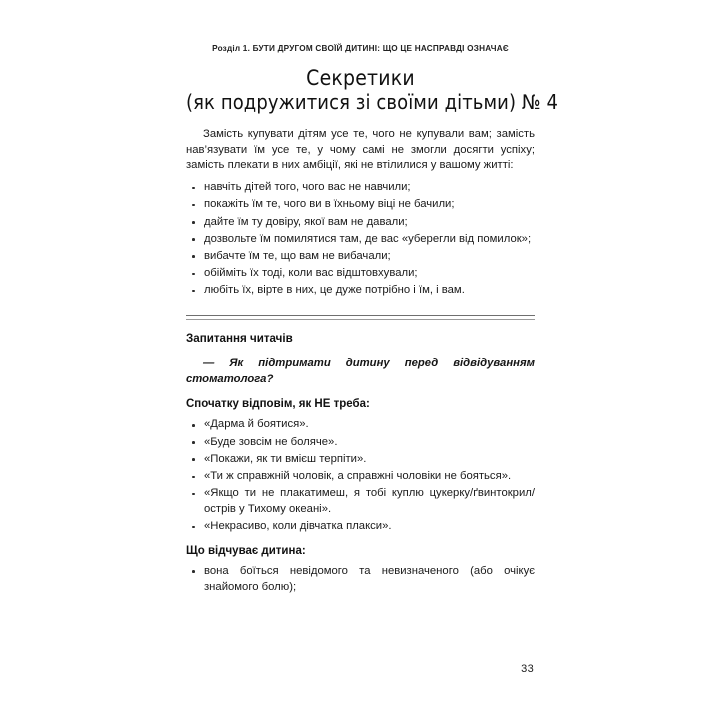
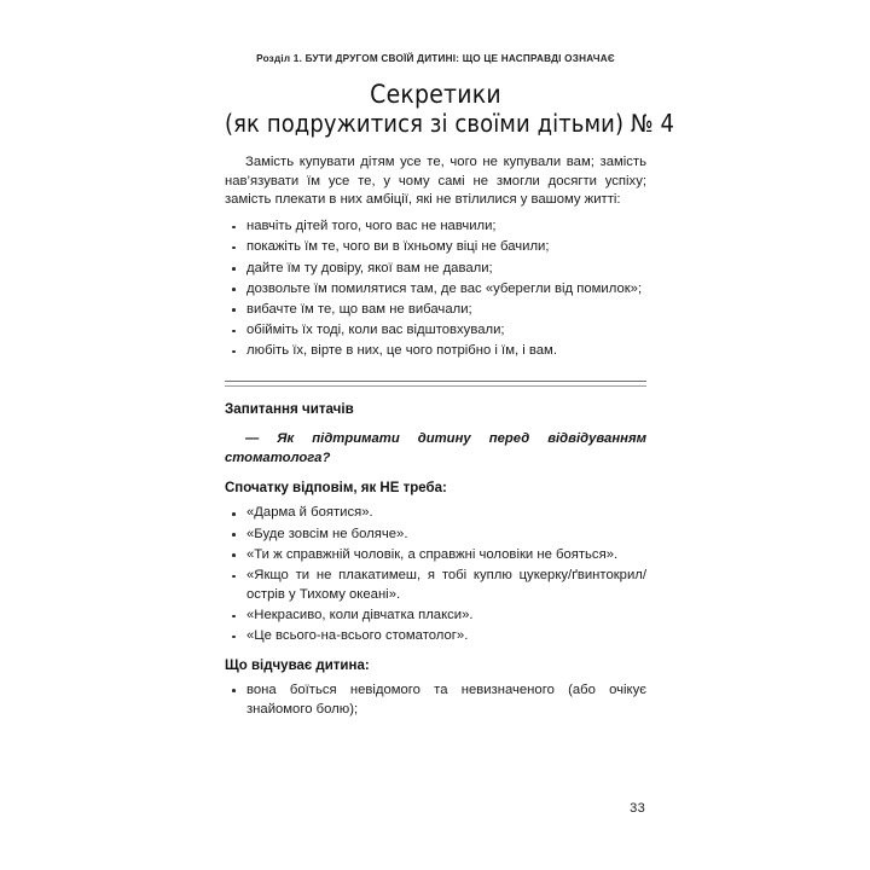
  Розділ 1. БУТИ ДРУГОМ СВОЇЙ ДИТИНІ: ЩО ЦЕ НАСПРАВДІ ОЗНАЧАЄ
  Секретики
  (як подружитися зі своїми дітьми) № 4
  Замість купувати дітям усе те, чого не купували вам; замість нав’язувати їм усе те, у чому самі не змогли досягти успіху; замість плекати в них амбіції, які не втілилися у вашому житті:
  навчіть дітей того, чого вас не навчили;
  покажіть їм те, чого ви в їхньому віці не бачили;
  дайте їм ту довіру, якої вам не давали;
  дозвольте їм помилятися там, де вас «уберегли від помилок»;
  вибачте їм те, що вам не вибачали;
  обійміть їх тоді, коли вас відштовхували;
- любіть їх, вірте в них, це дуже потрібно і їм, і вам.
+ любіть їх, вірте в них, це чого потрібно і їм, і вам.
  Запитання читачів
  — Як підтримати дитину перед відвідуванням стоматолога?
  Спочатку відповім, як НЕ треба:
  «Дарма й боятися».
  «Буде зовсім не боляче».
- «Покажи, як ти вмієш терпіти».
  «Ти ж справжній чоловік, а справжні чоловіки не бояться».
  «Якщо ти не плакатимеш, я тобі куплю цукерку/ґвинтокрил/острів у Тихому океані».
  «Некрасиво, коли дівчатка плакси».
+ «Це всього-на-всього стоматолог».
  Що відчуває дитина:
  вона боїться невідомого та невизначеного (або очікує знайомого болю);
  33
